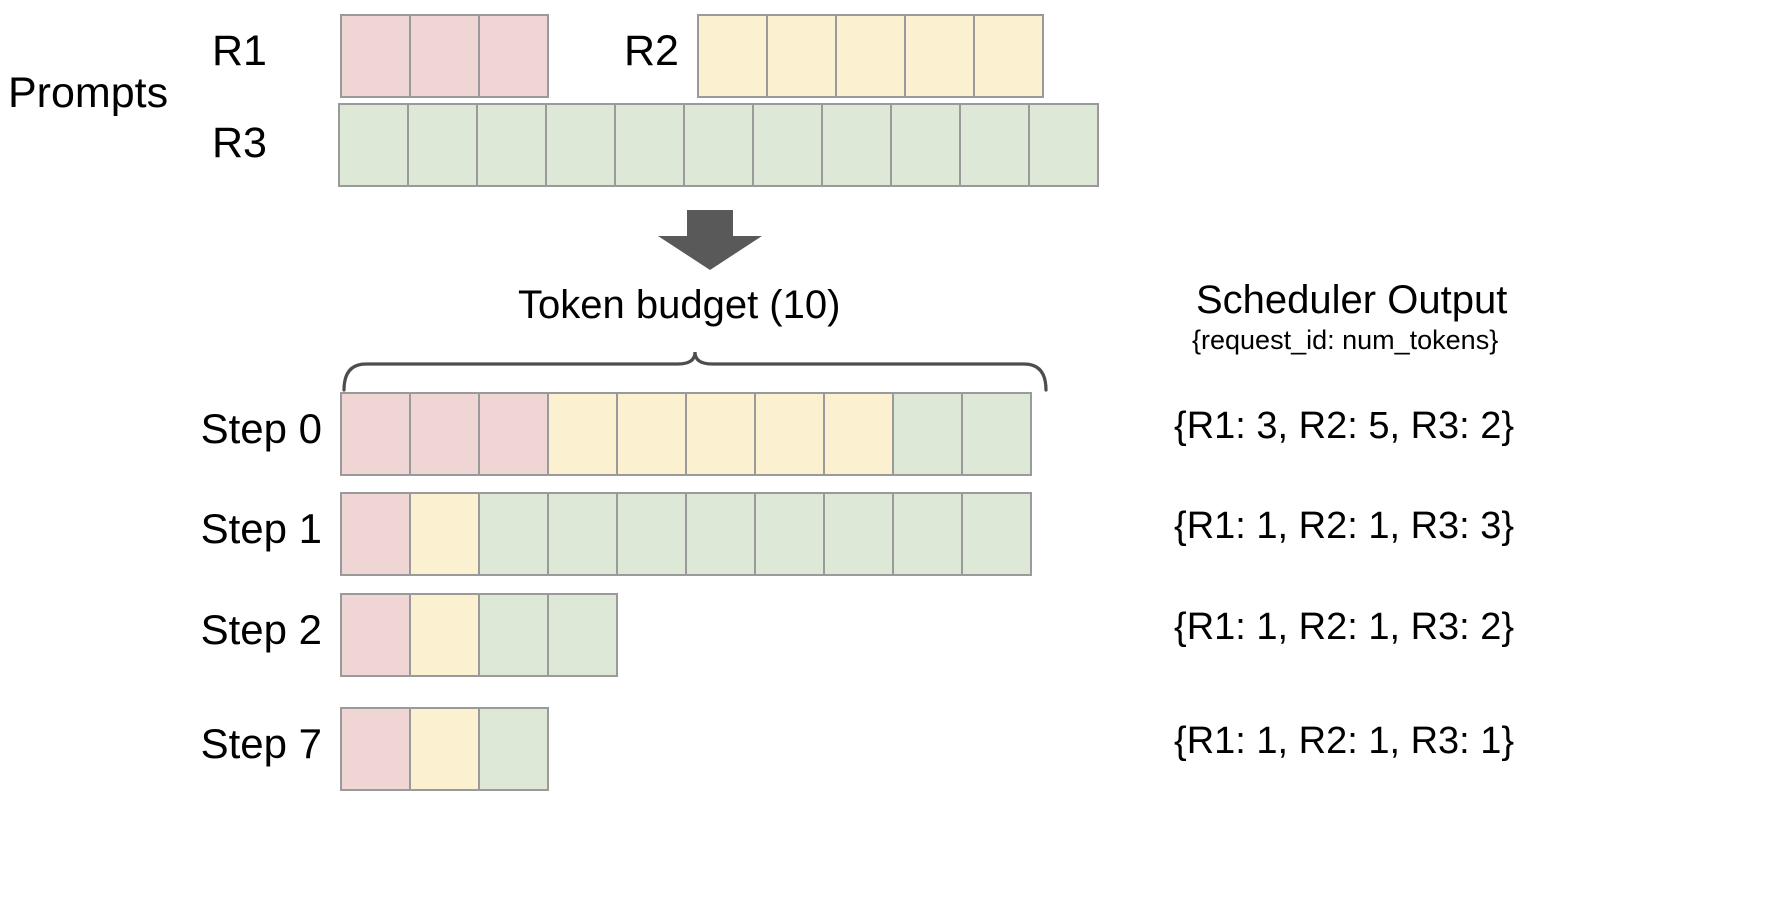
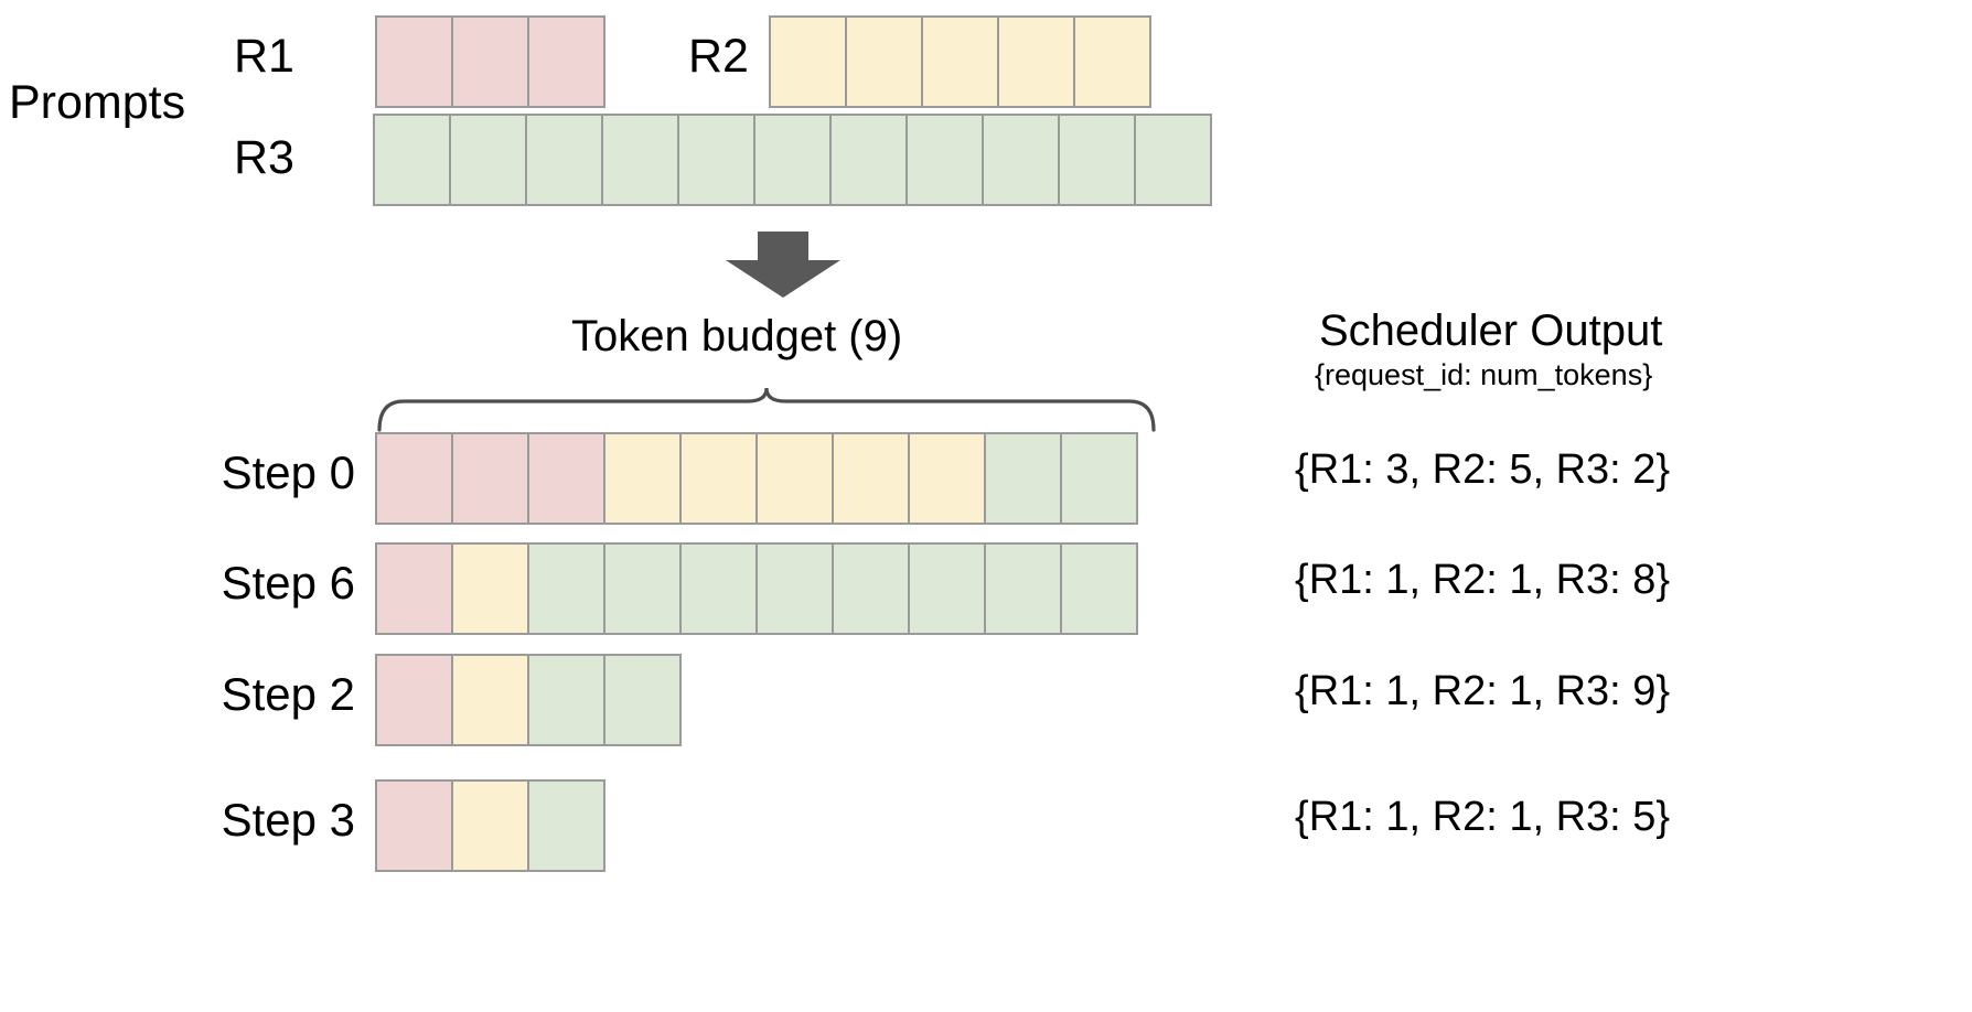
  Prompts
  R1
  R2
  R3
- Token budget (10)
+ Token budget (9)
  Scheduler Output
  {request_id: num_tokens}
  Step 0
  {R1: 3, R2: 5, R3: 2}
- Step 1
+ Step 6
- {R1: 1, R2: 1, R3: 3}
+ {R1: 1, R2: 1, R3: 8}
  Step 2
- {R1: 1, R2: 1, R3: 2}
+ {R1: 1, R2: 1, R3: 9}
- Step 7
+ Step 3
- {R1: 1, R2: 1, R3: 1}
+ {R1: 1, R2: 1, R3: 5}
